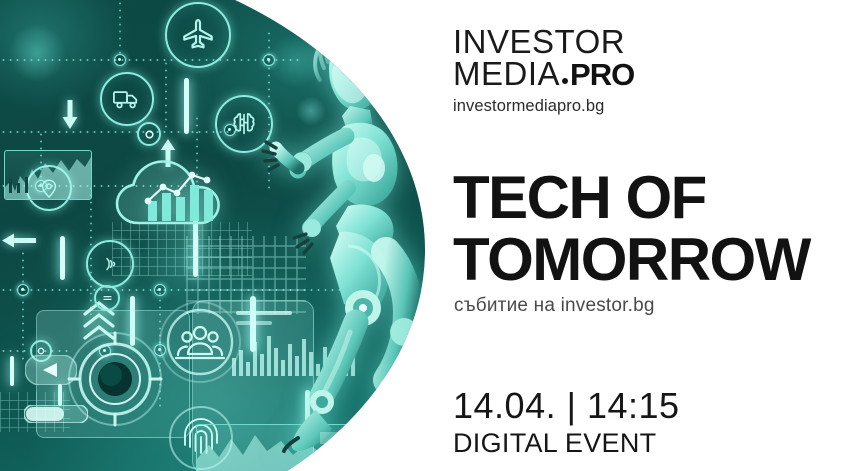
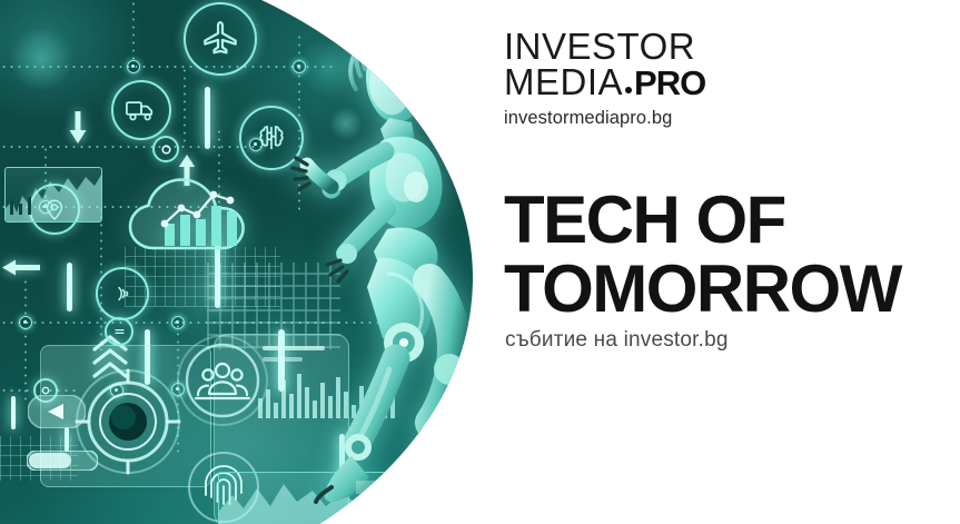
  INVESTOR
  MEDIA
  PRO
  investormediapro.bg
  TECH OF
  TOMORROW
  събитие на investor.bg
- 14.04. | 14:15
- DIGITAL EVENT
